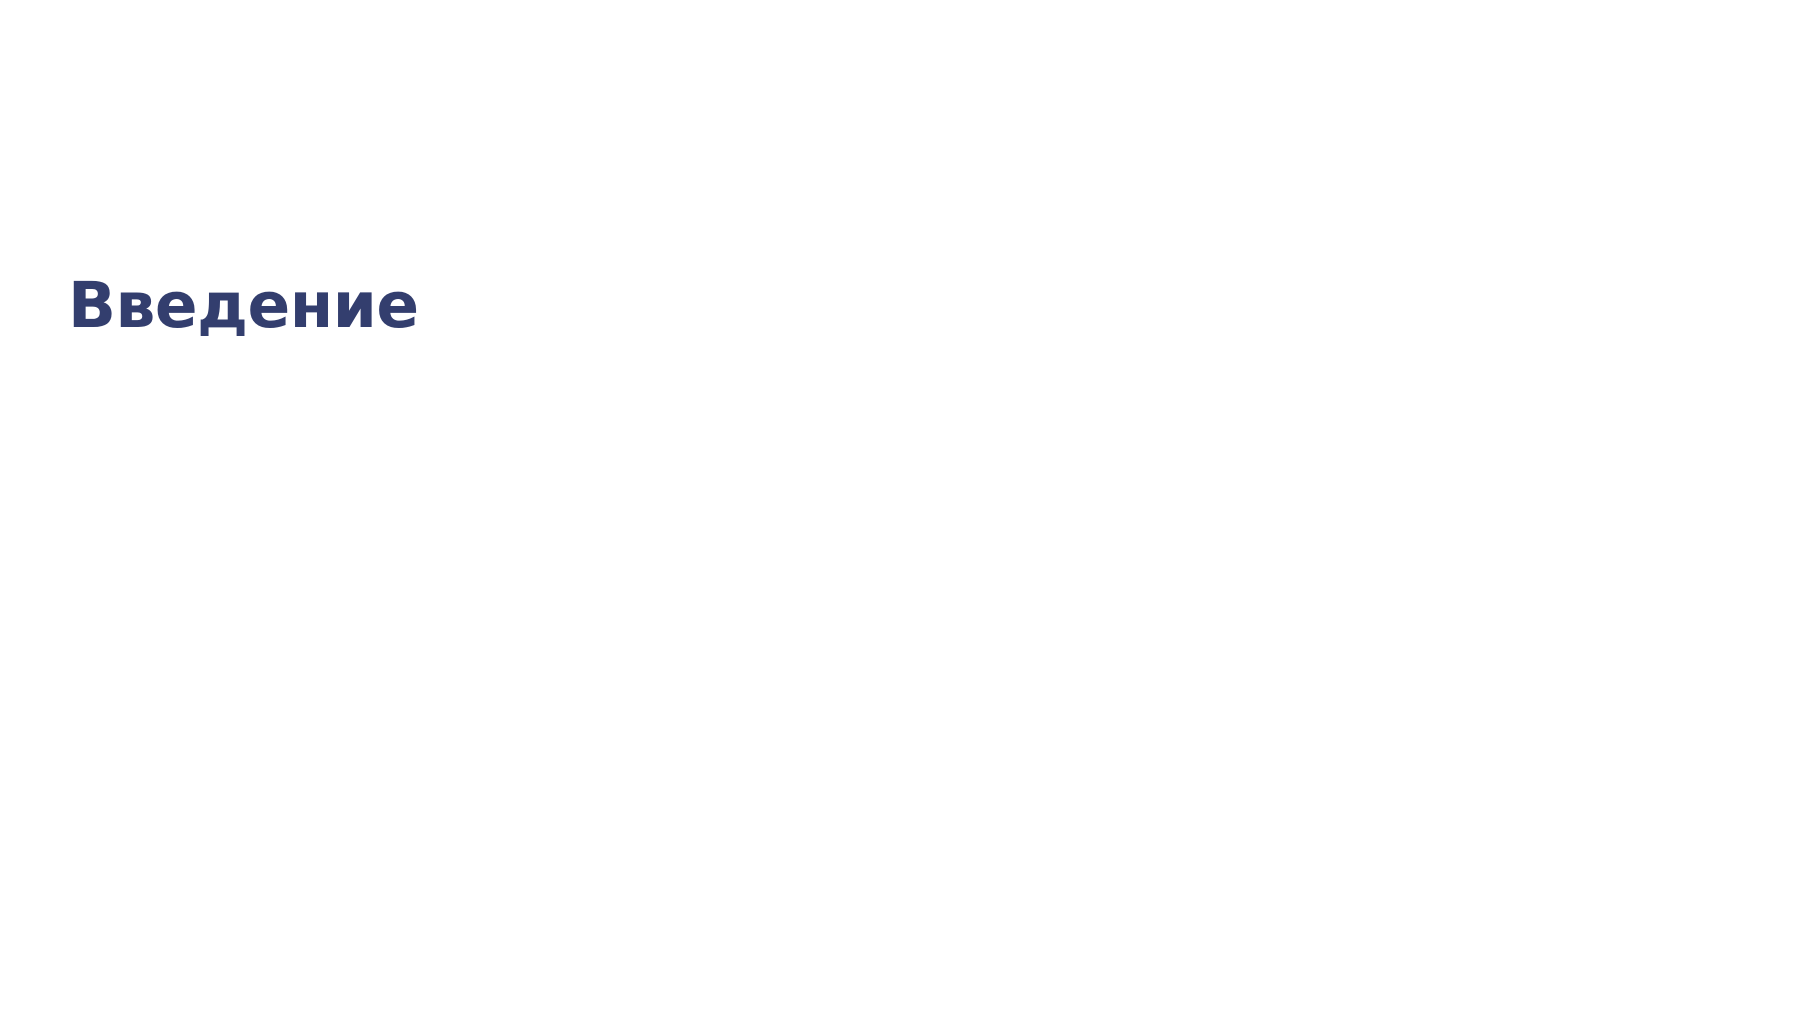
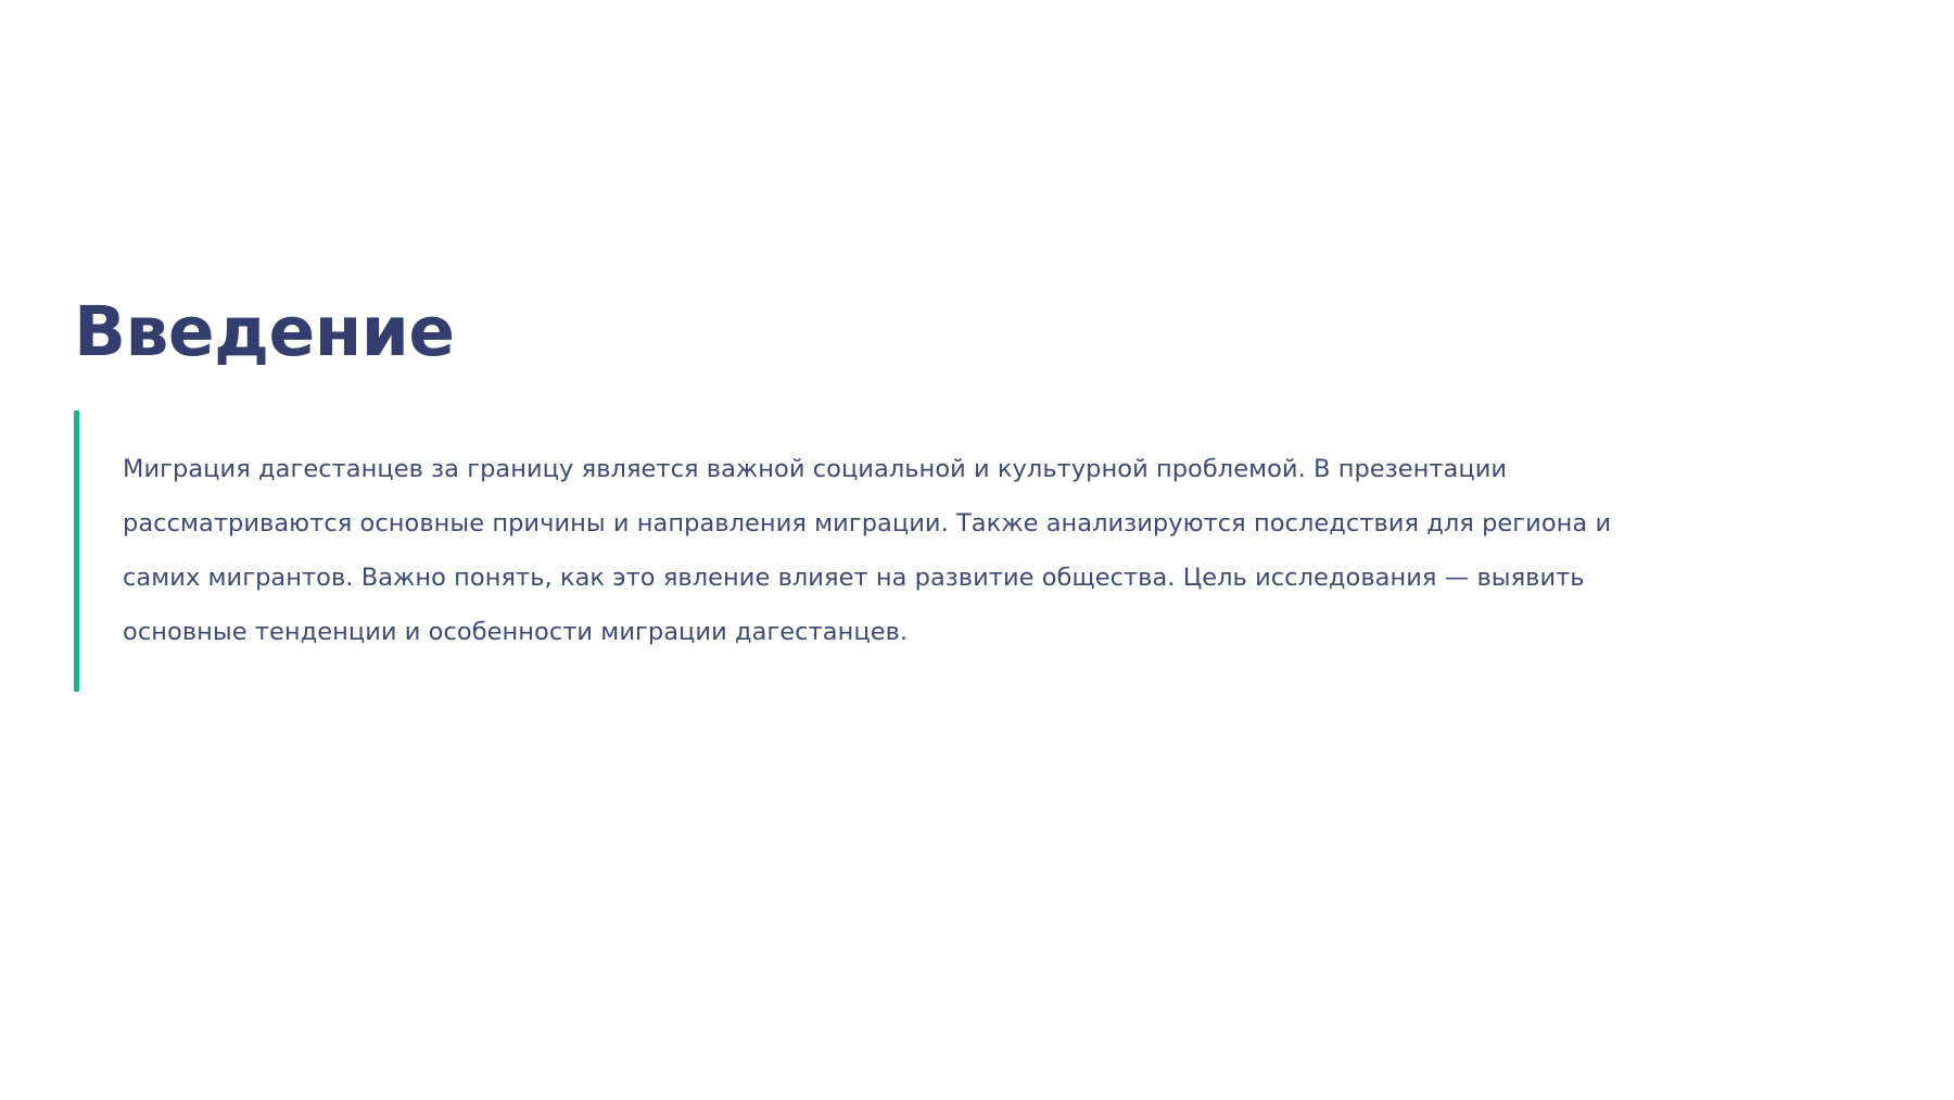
  Введение
+ Миграция дагестанцев за границу является важной социальной и культурной проблемой. В презентации рассматриваются основные причины и направления миграции. Также анализируются последствия для региона и самих мигрантов. Важно понять, как это явление влияет на развитие общества. Цель исследования — выявить основные тенденции и особенности миграции дагестанцев.
